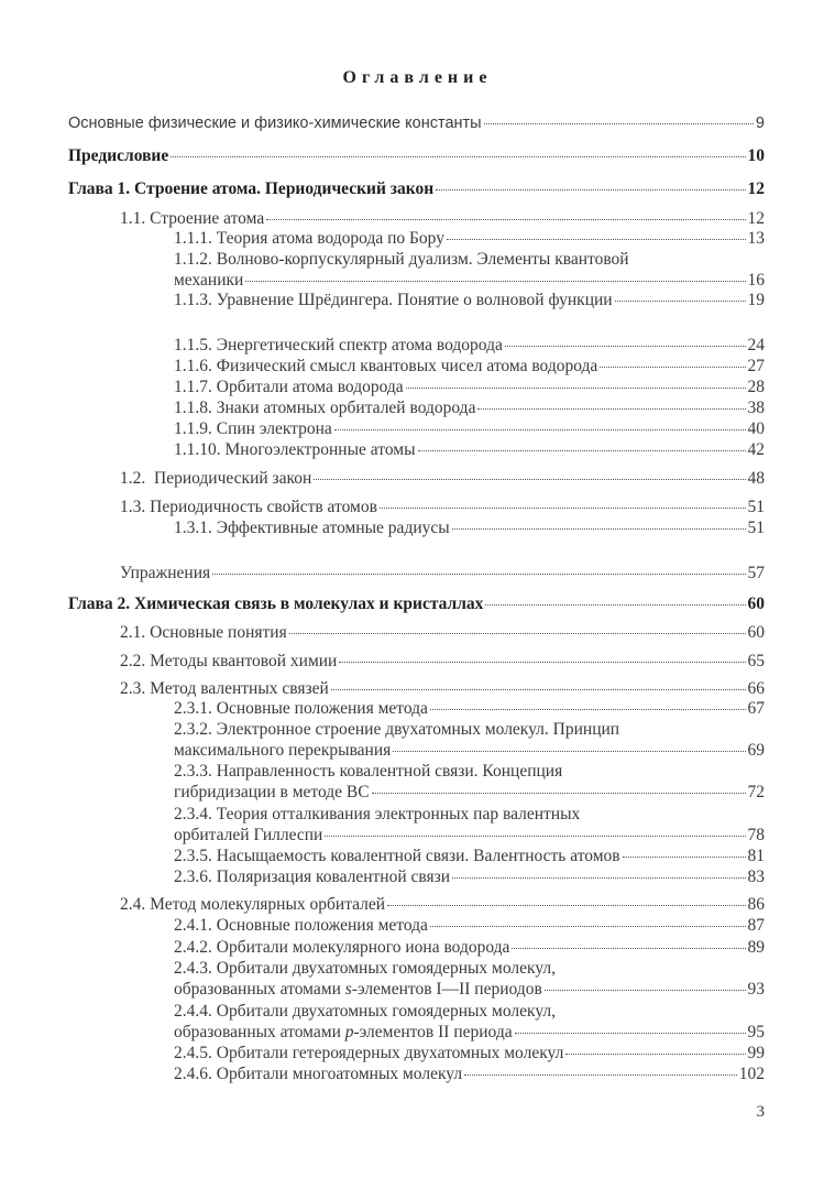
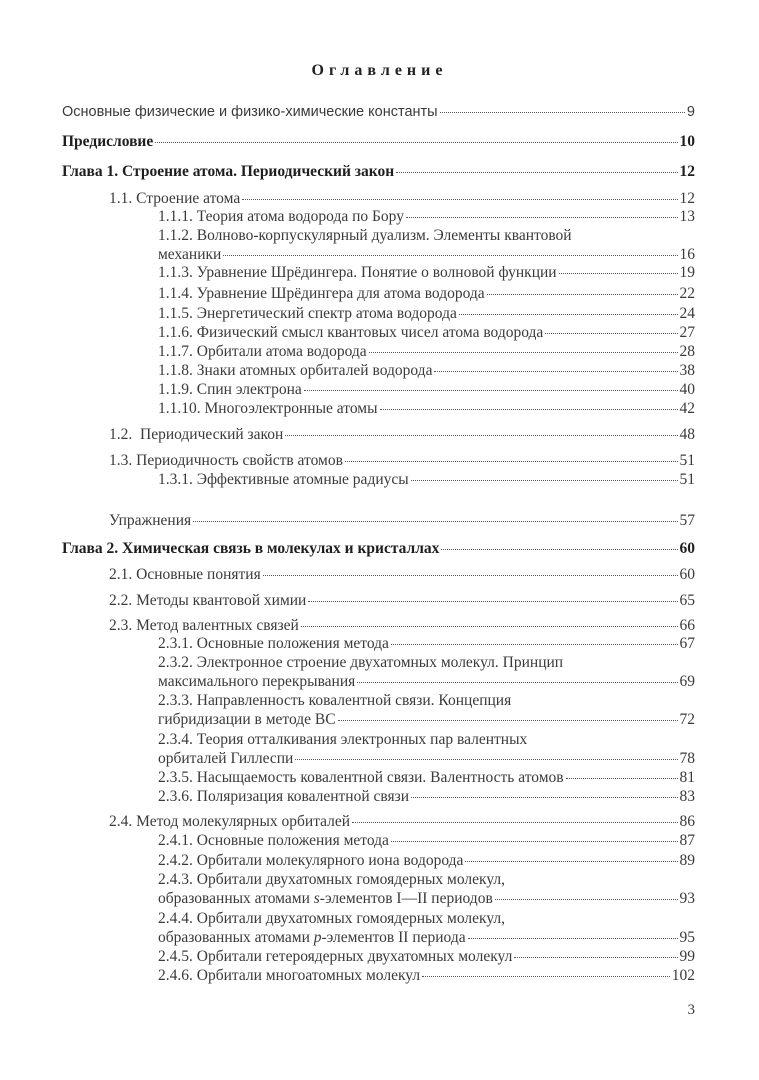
  Оглавление
  Основные физические и физико-химические константы
  9
  Предисловие
  10
  Глава 1. Строение атома. Периодический закон
  12
  1.1. Строение атома
  12
  1.1.1. Теория атома водорода по Бору
  13
  1.1.2. Волново-корпускулярный дуализм. Элементы квантовой
  механики
  16
  1.1.3. Уравнение Шрёдингера. Понятие о волновой функции
  19
+ 1.1.4. Уравнение Шрёдингера для атома водорода
+ 22
  1.1.5. Энергетический спектр атома водорода
  24
  1.1.6. Физический смысл квантовых чисел атома водорода
  27
  1.1.7. Орбитали атома водорода
  28
  1.1.8. Знаки атомных орбиталей водорода
  38
  1.1.9. Спин электрона
  40
  1.1.10. Многоэлектронные атомы
  42
  1.2. Периодический закон
  48
  1.3. Периодичность свойств атомов
  51
  1.3.1. Эффективные атомные радиусы
  51
  Упражнения
  57
  Глава 2. Химическая связь в молекулах и кристаллах
  60
  2.1. Основные понятия
  60
  2.2. Методы квантовой химии
  65
  2.3. Метод валентных связей
  66
  2.3.1. Основные положения метода
  67
  2.3.2. Электронное строение двухатомных молекул. Принцип
  максимального перекрывания
  69
  2.3.3. Направленность ковалентной связи. Концепция
  гибридизации в методе ВС
  72
  2.3.4. Теория отталкивания электронных пар валентных
  орбиталей Гиллеспи
  78
  2.3.5. Насыщаемость ковалентной связи. Валентность атомов
  81
  2.3.6. Поляризация ковалентной связи
  83
  2.4. Метод молекулярных орбиталей
  86
  2.4.1. Основные положения метода
  87
  2.4.2. Орбитали молекулярного иона водорода
  89
  2.4.3. Орбитали двухатомных гомоядерных молекул,
  образованных атомами s-элементов I—II периодов
  93
  2.4.4. Орбитали двухатомных гомоядерных молекул,
  образованных атомами p-элементов II периода
  95
  2.4.5. Орбитали гетероядерных двухатомных молекул
  99
  2.4.6. Орбитали многоатомных молекул
  102
  3
